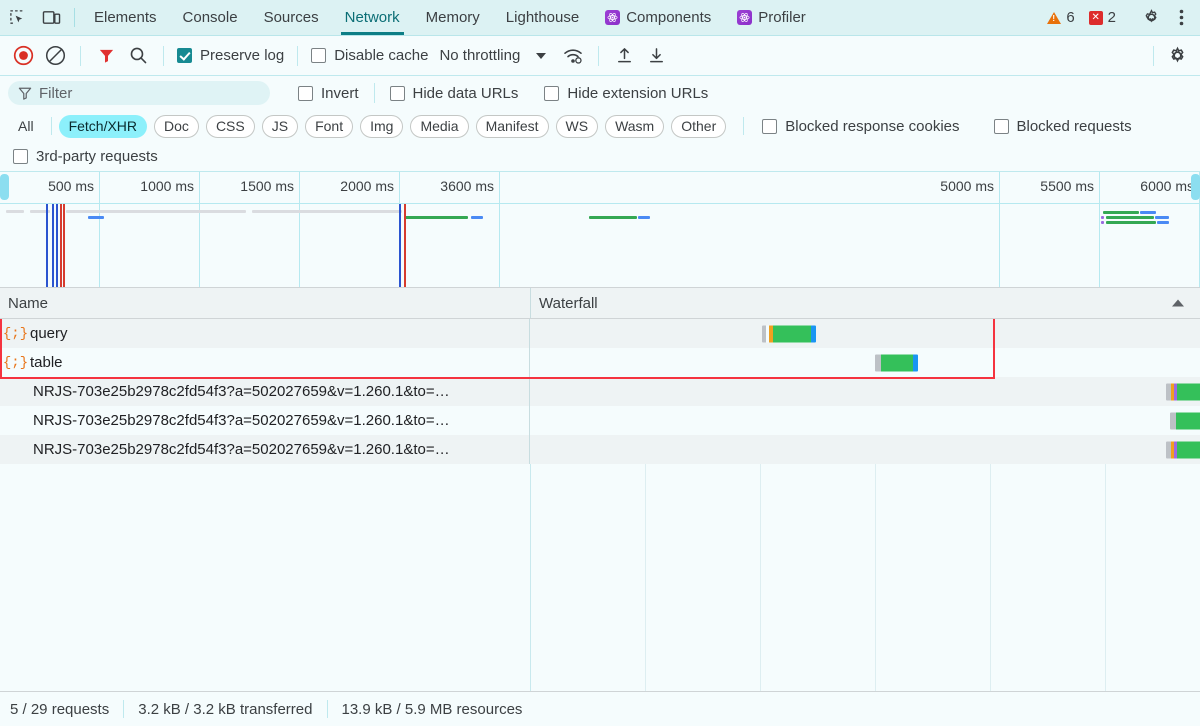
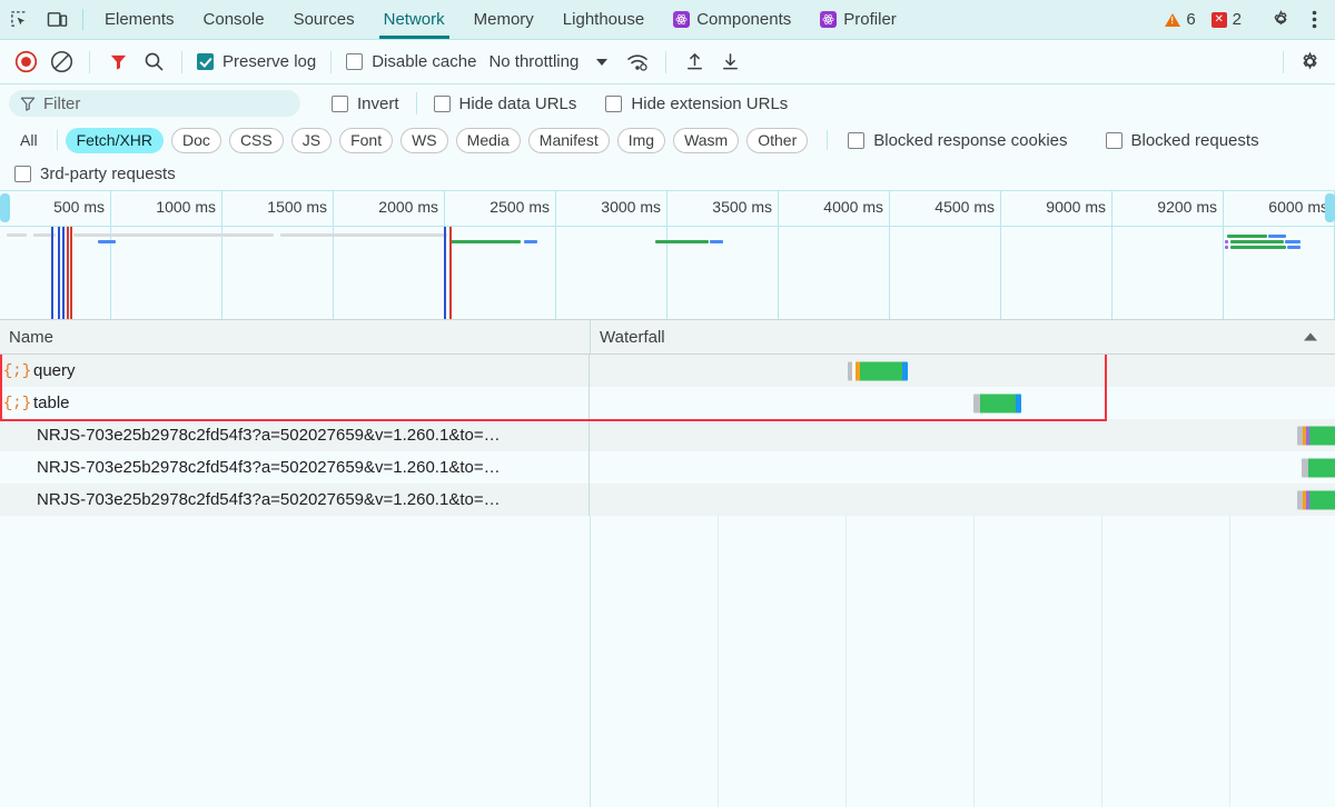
  Elements
  Console
  Sources
  Network
  Memory
  Lighthouse
  Components
  Profiler
  6
  ✕
  2
  Preserve log
  Disable cache
  No throttling
  Filter
  Invert
  Hide data URLs
  Hide extension URLs
  All
  Fetch/XHR
  Doc
  CSS
  JS
  Font
- Img
+ WS
  Media
  Manifest
- WS
+ Img
  Wasm
  Other
  Blocked response cookies
  Blocked requests
  3rd-party requests
  500 ms
  1000 ms
  1500 ms
  2000 ms
- 3600 ms
+ 2500 ms
+ 3000 ms
+ 3500 ms
+ 4000 ms
+ 4500 ms
- 5000 ms
+ 9000 ms
- 5500 ms
+ 9200 ms
  6000 m
  Name
  Waterfall
  query
  table
  NRJS-703e25b2978c2fd54f3?a=502027659&v=1.260.1&to=…
  NRJS-703e25b2978c2fd54f3?a=502027659&v=1.260.1&to=…
  NRJS-703e25b2978c2fd54f3?a=502027659&v=1.260.1&to=…
- 5 / 29 requests
- 3.2 kB / 3.2 kB transferred
- 13.9 kB / 5.9 MB resources
